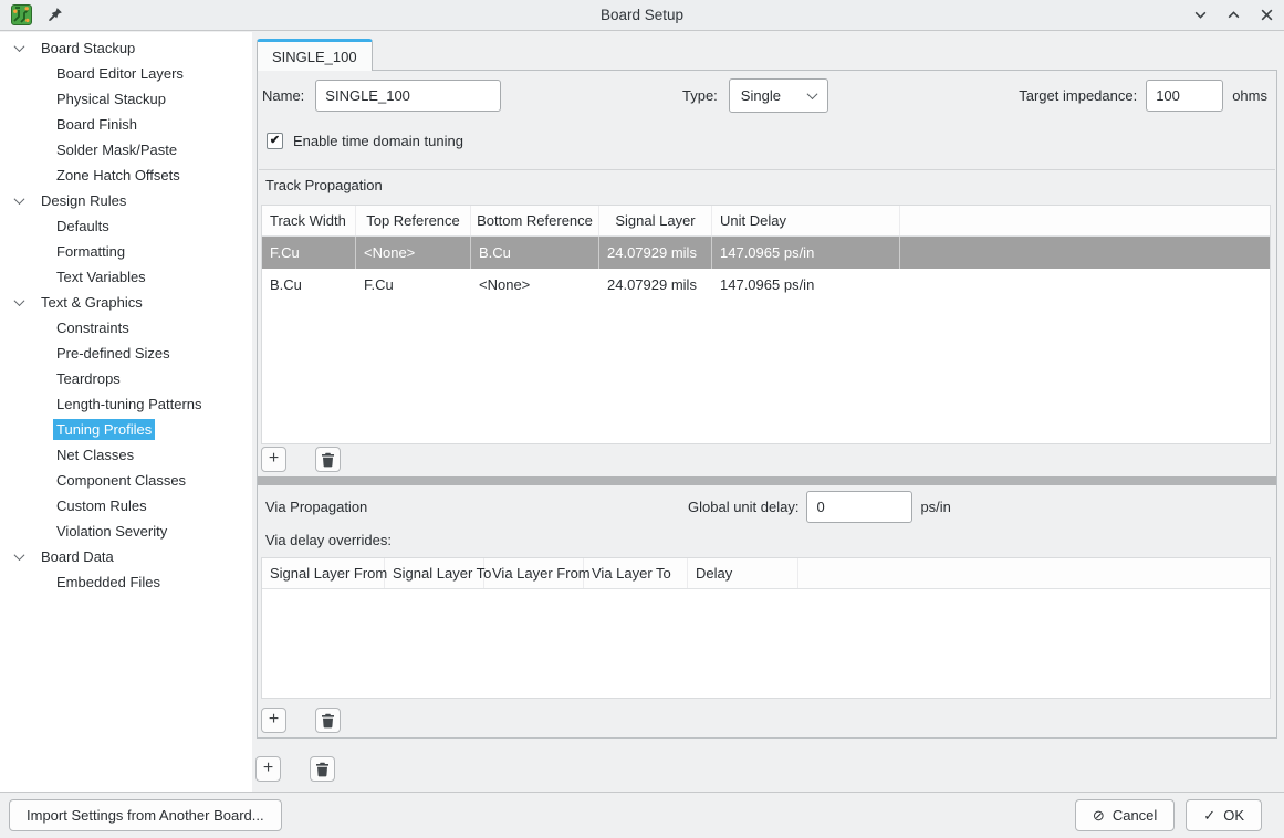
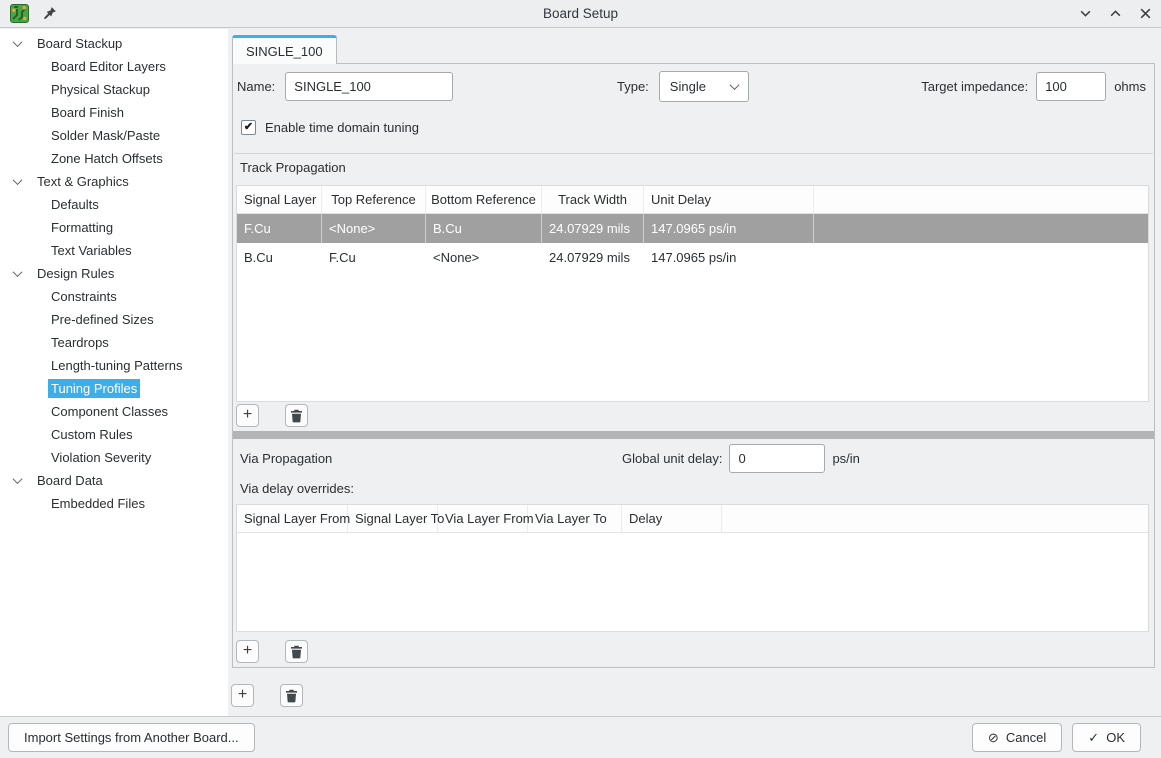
  Board Setup
  Board Stackup
  Board Editor Layers
  Physical Stackup
  Board Finish
  Solder Mask/Paste
  Zone Hatch Offsets
- Design Rules
+ Text & Graphics
  Defaults
  Formatting
  Text Variables
- Text & Graphics
+ Design Rules
  Constraints
  Pre-defined Sizes
  Teardrops
  Length-tuning Patterns
  Tuning Profiles
- Net Classes
  Component Classes
  Custom Rules
  Violation Severity
  Board Data
  Embedded Files
  SINGLE_100
  Name:
  SINGLE_100
  Type:
  Single
  Target impedance:
  100
  ohms
  ✔
  Enable time domain tuning
  Track Propagation
- Track Width
+ Signal Layer
  Top Reference
  Bottom Reference
- Signal Layer
+ Track Width
  Unit Delay
  F.Cu
  <None>
  B.Cu
  24.07929 mils
  147.0965 ps/in
  B.Cu
  F.Cu
  <None>
  24.07929 mils
  147.0965 ps/in
  +
  Via Propagation
  Global unit delay:
  0
  ps/in
  Via delay overrides:
  Signal Layer From
  Signal Layer T
  Via Layer Fro
  Via Layer To
  Delay
  +
  +
  Import Settings from Another Board...
  ⊘
  Cancel
  ✓
  OK
